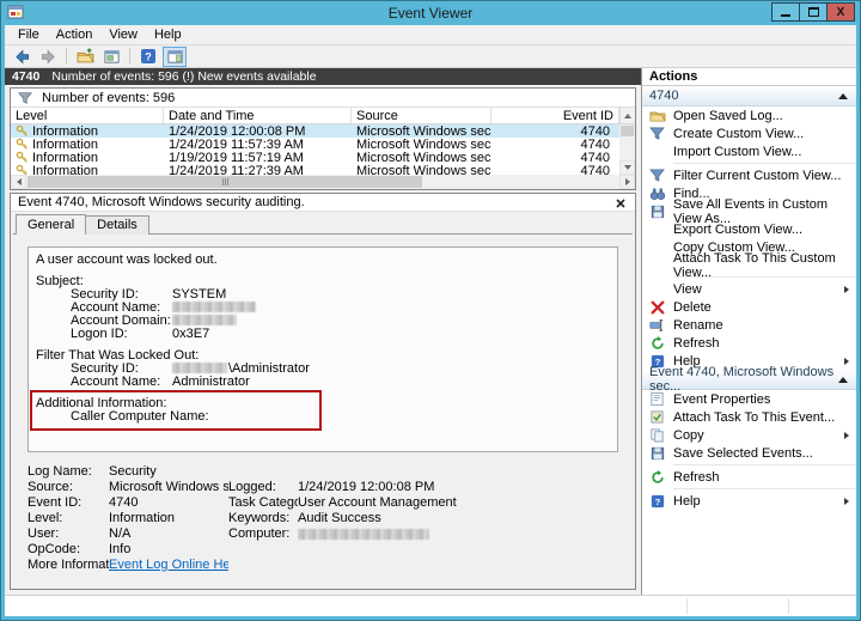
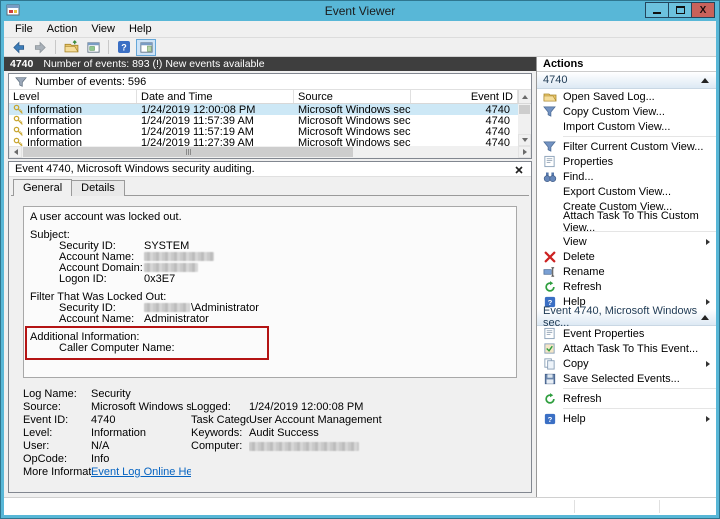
  Event Viewer
  X
  File
  Action
  View
  Help
  ?
  4740
- Number of events: 596 (!) New events available
+ Number of events: 893 (!) New events available
  Number of events: 596
  Level
  Date and Time
  Source
  Event ID
  Information
  1/24/2019 12:00:08 PM
  Microsoft Windows sec
  4740
  Information
  1/24/2019 11:57:39 AM
  Microsoft Windows sec
  4740
  Information
- 1/19/2019 11:57:19 AM
+ 1/24/2019 11:57:19 AM
  Microsoft Windows sec
  4740
  Information
  1/24/2019 11:27:39 AM
  Microsoft Windows sec
  4740
  Event 4740, Microsoft Windows security auditing.
  General
  Details
  A user account was locked out.
  Subject:
  Security ID:
  SYSTEM
  Account Name:
  Account Domain:
  Logon ID:
  0x3E7
  Filter That Was Locked Out:
  Security ID:
  \Administrator
  Account Name:
  Administrator
  Additional Information:
  Caller Computer Name:
  Log Name:
  Security
  Source:
  Microsoft Windows s
  Logged:
  1/24/2019 12:00:08 PM
  Event ID:
  4740
  User Account Management
  Level:
  Information
  Keywords:
  Audit Success
  User:
  N/A
  Computer:
  OpCode:
  Info
  More Informat
  Event Log Online He
  Actions
  4740
  Open Saved Log...
- Create Custom View...
+ Copy Custom View...
  Import Custom View...
  Filter Current Custom View...
+ Properties
  Find...
- Save All Events in Custom View As...
  Export Custom View...
- Copy Custom View...
+ Create Custom View...
  Attach Task To This Custom View...
  View
  Delete
  Rename
  Refresh
  ?
  Help
  Event 4740, Microsoft Windows sec...
  Event Properties
  Attach Task To This Event...
  Copy
  Save Selected Events...
  Refresh
  ?
  Help
